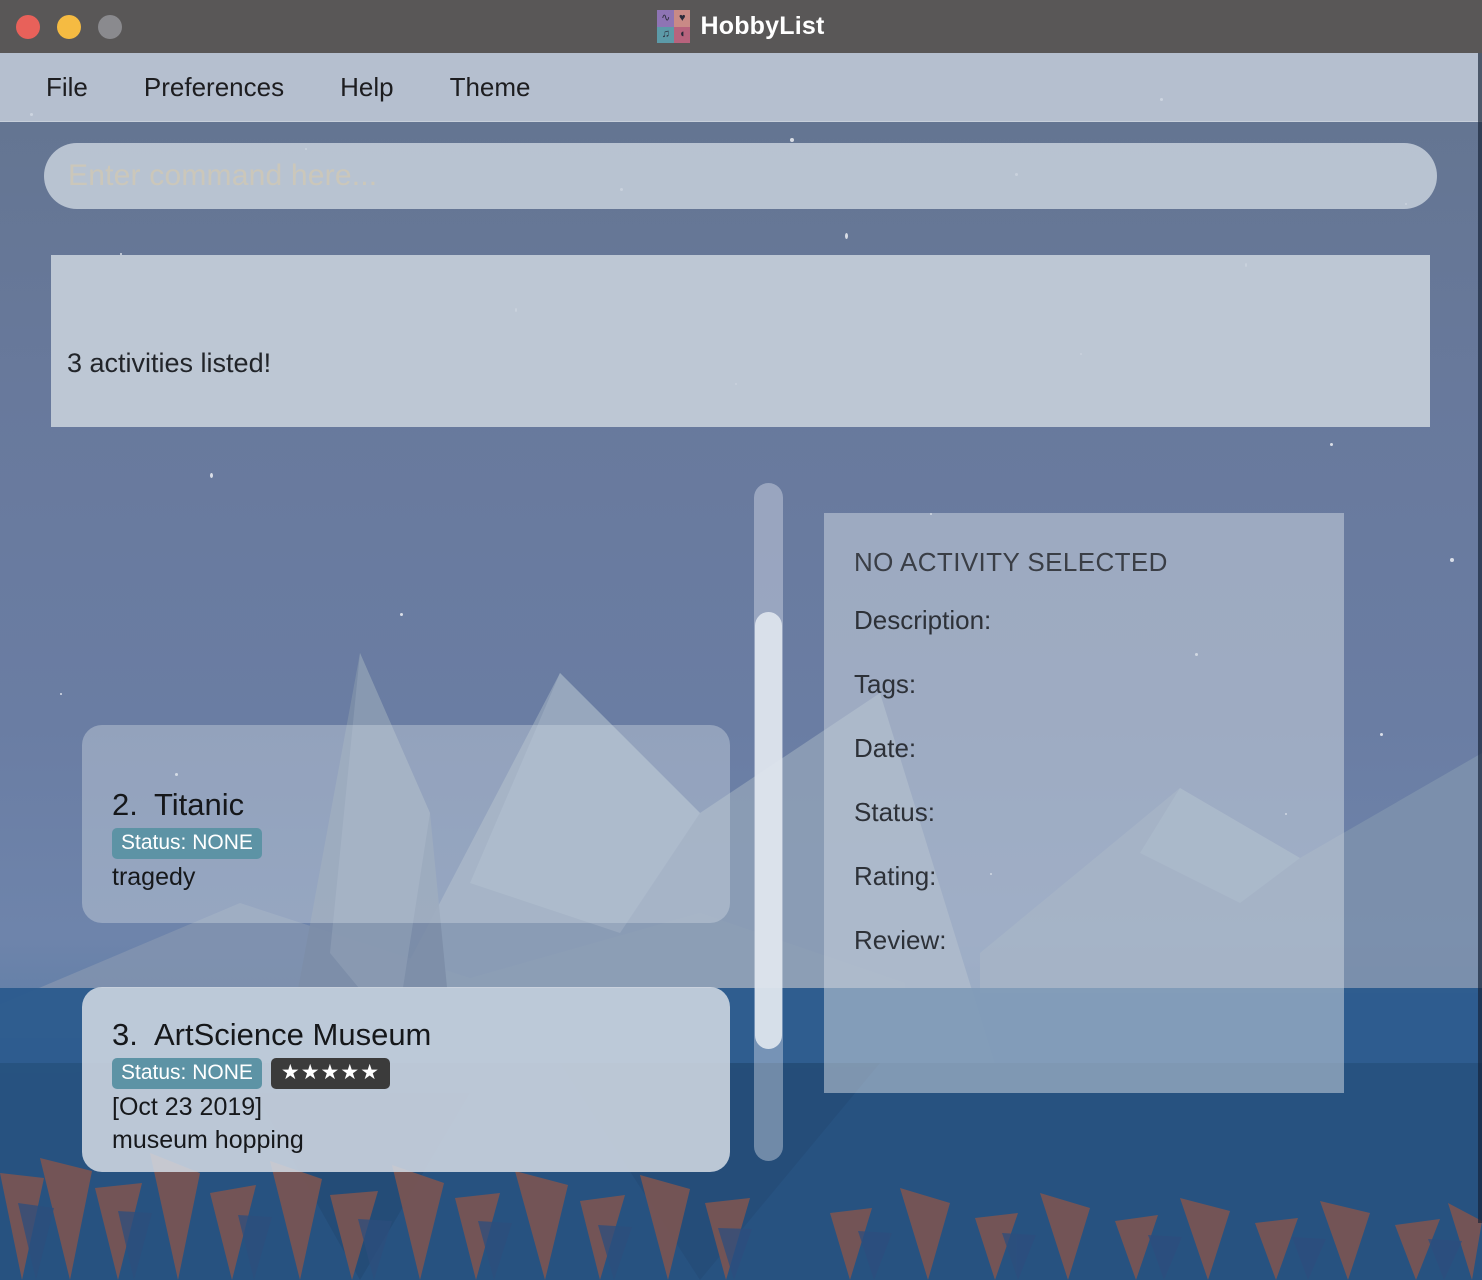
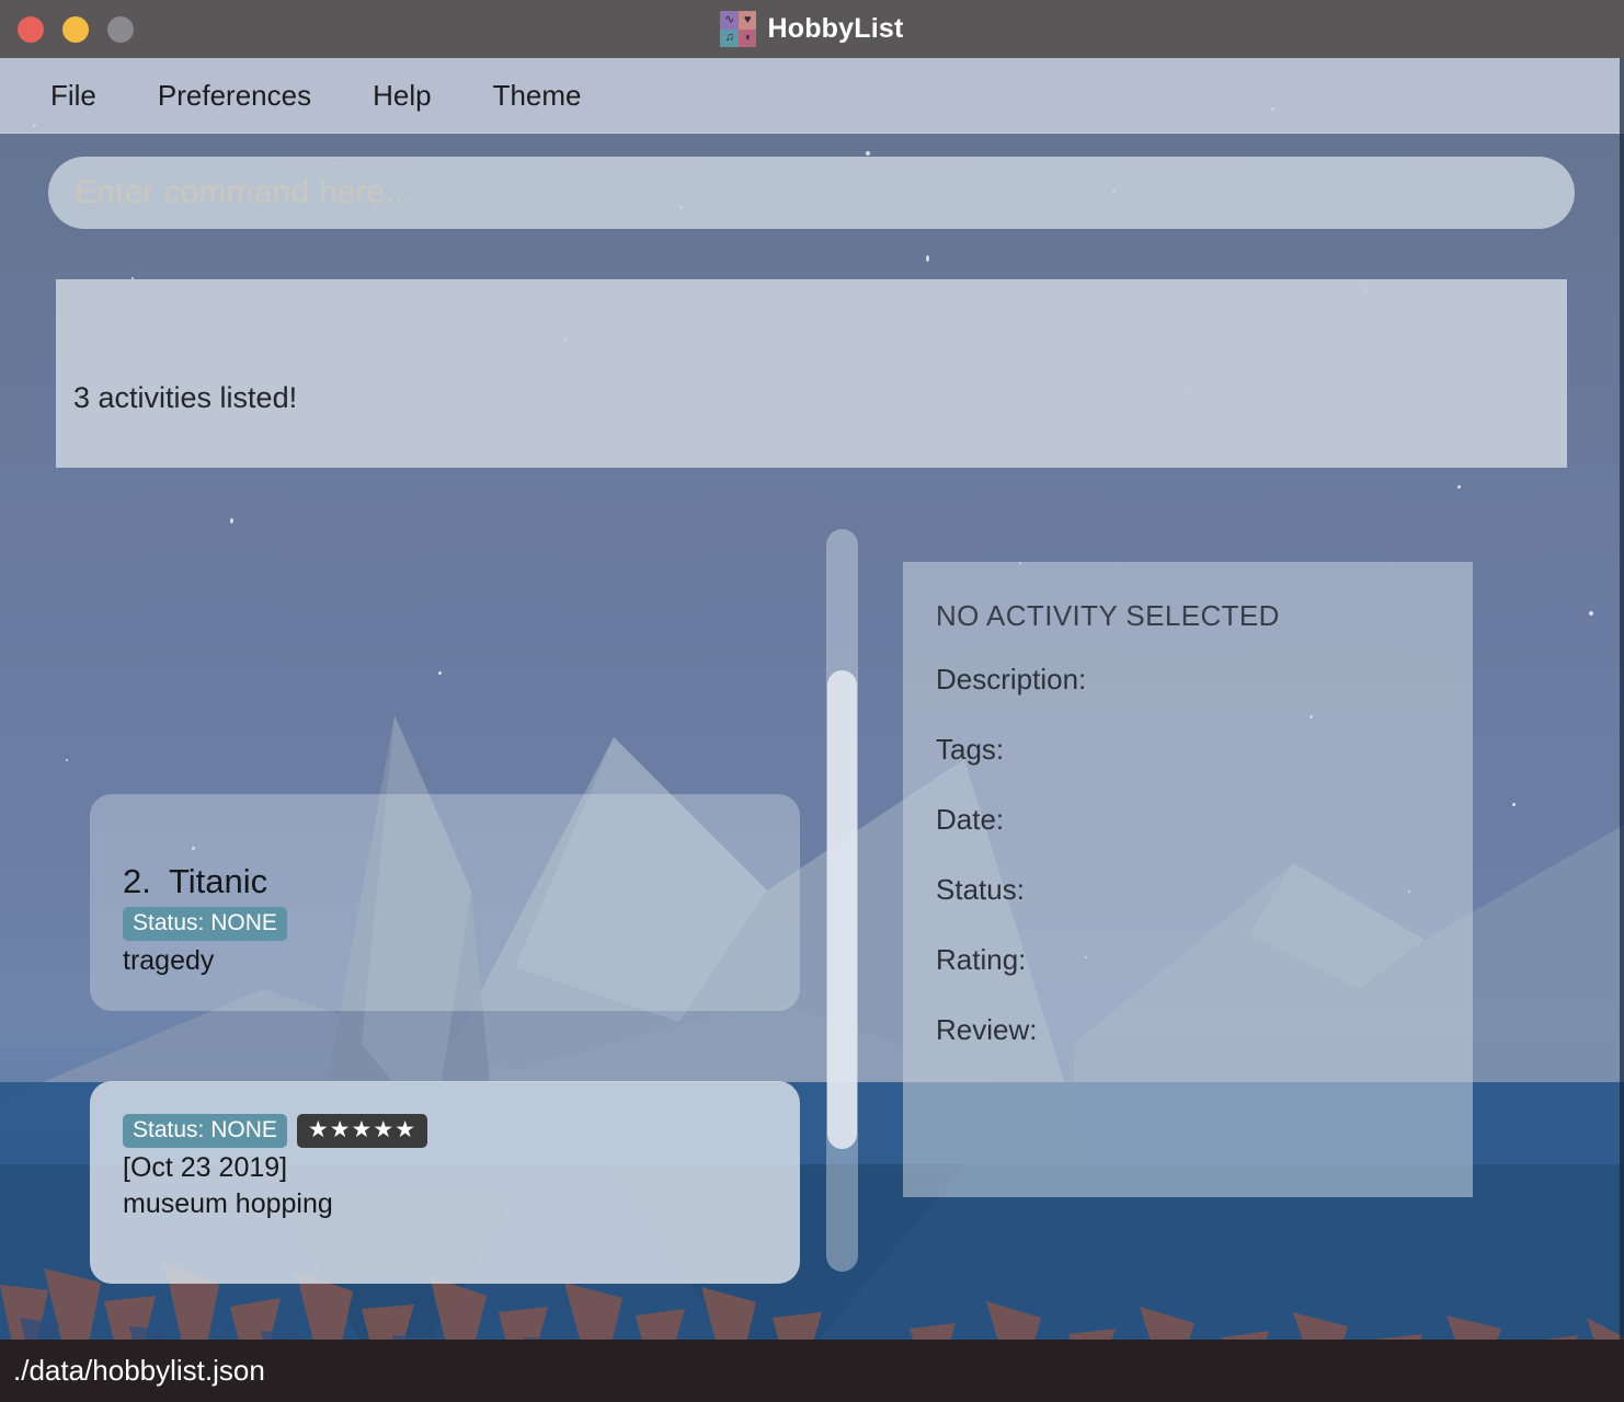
  ∿
  ♥
  ♫
  ◖
  HobbyList
  File
  Preferences
  Help
  Theme
  3 activities listed!
  2. Titanic
  Status: NONE
  tragedy
- 3. ArtScience Museum
  Status: NONE
  ★★★★★
  [Oct 23 2019]
  museum hopping
  NO ACTIVITY SELECTED
  Description:
  Tags:
  Date:
  Status:
  Rating:
  Review:
+ ./data/hobbylist.json
